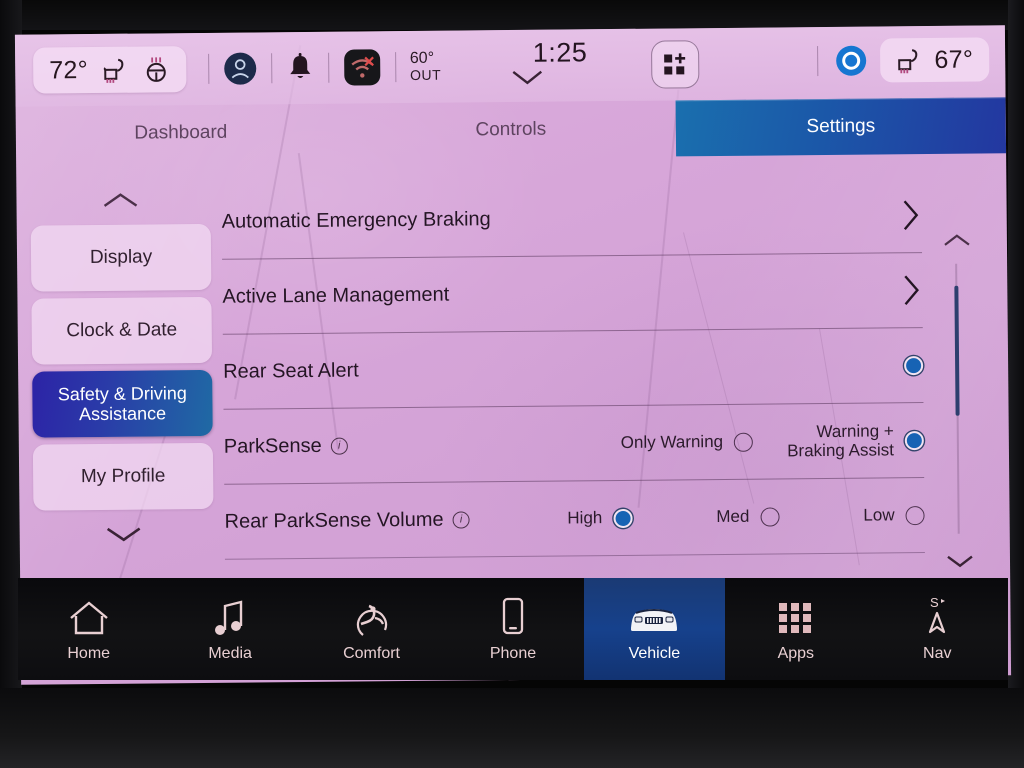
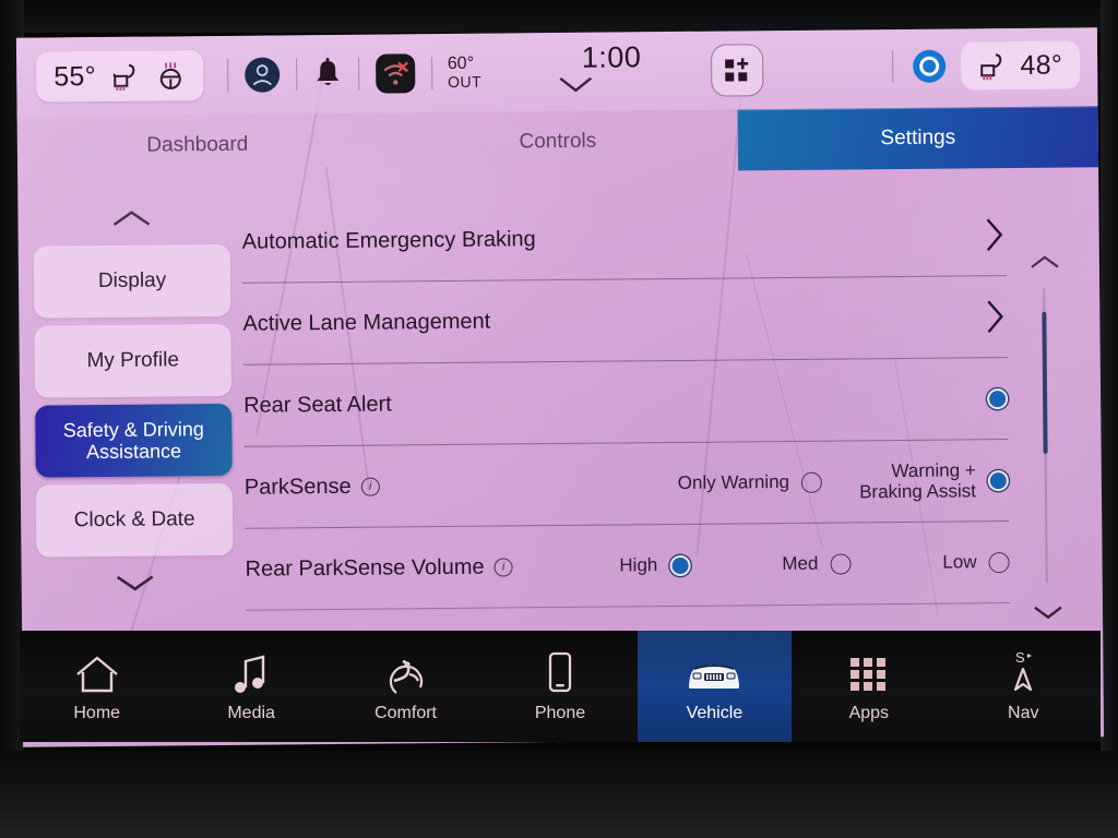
- 72°
+ 55°
  60°
  OUT
- 1:25
+ 1:00
- 67°
+ 48°
  Dashboard
  Controls
  Settings
  Display
- Clock & Date
+ My Profile
  Safety & Driving Assistance
- My Profile
+ Clock & Date
  Automatic Emergency Braking
  Active Lane Management
  Rear Seat Alert
  ParkSense
  i
  Only Warning
  Warning +
  Braking Assist
  Rear ParkSense Volume
  i
  High
  Med
  Low
  Home
  Media
  Comfort
  Phone
  Vehicle
  Apps
  S
  Nav
